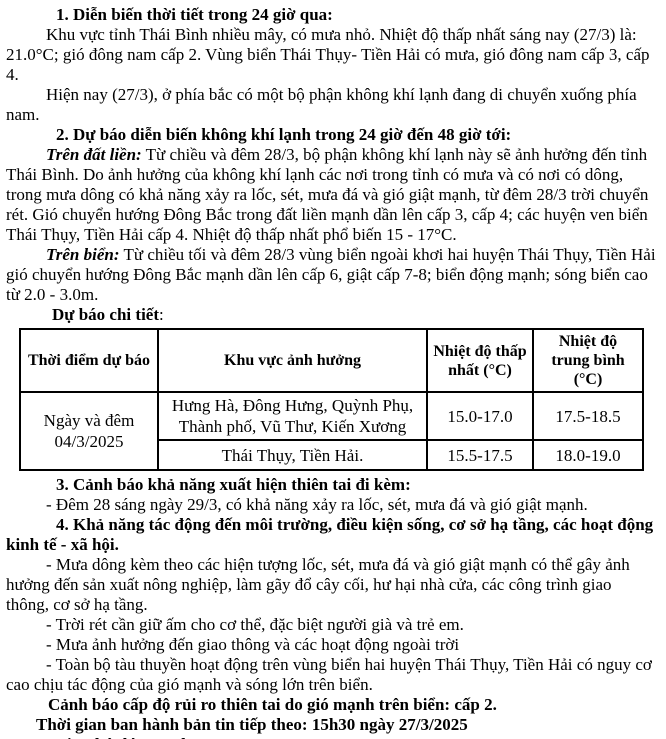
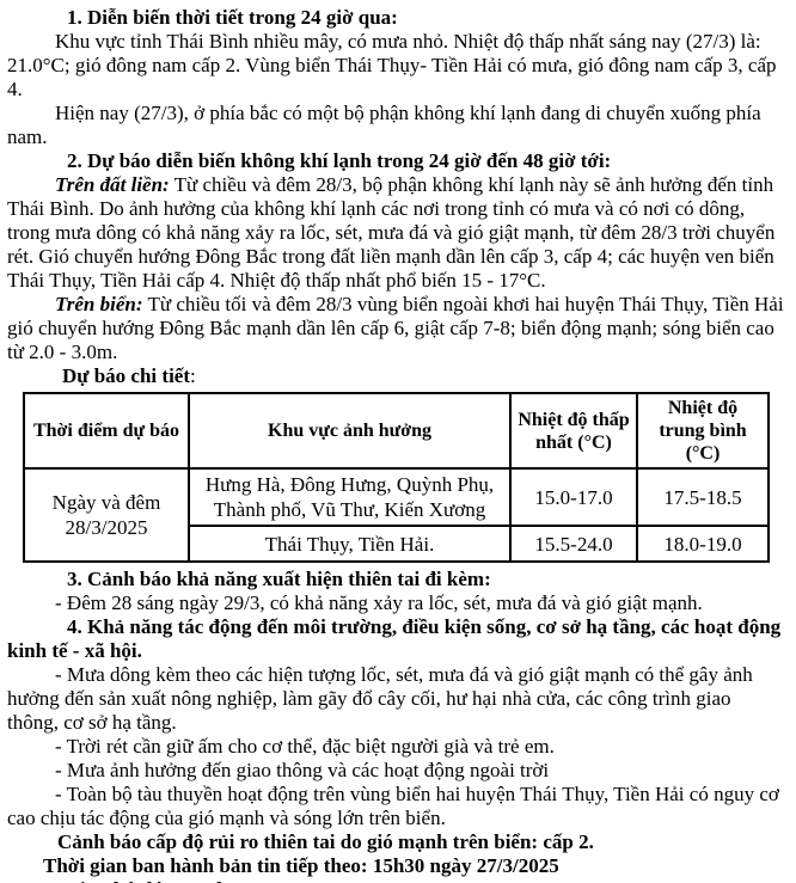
  1. Diễn biến thời tiết trong 24 giờ qua:
  Khu vực tỉnh Thái Bình nhiều mây, có mưa nhỏ. Nhiệt độ thấp nhất sáng nay (27/3) là: 21.0°C; gió đông nam cấp 2. Vùng biển Thái Thụy- Tiền Hải có mưa, gió đông nam cấp 3, cấp 4.
  Hiện nay (27/3), ở phía bắc có một bộ phận không khí lạnh đang di chuyển xuống phía nam.
  2. Dự báo diễn biến không khí lạnh trong 24 giờ đến 48 giờ tới:
  Trên đất liền: Từ chiều và đêm 28/3, bộ phận không khí lạnh này sẽ ảnh hưởng đến tỉnh Thái Bình. Do ảnh hưởng của không khí lạnh các nơi trong tỉnh có mưa và có nơi có dông, trong mưa dông có khả năng xảy ra lốc, sét, mưa đá và gió giật mạnh, từ đêm 28/3 trời chuyển rét. Gió chuyển hướng Đông Bắc trong đất liền mạnh dần lên cấp 3, cấp 4; các huyện ven biển Thái Thụy, Tiền Hải cấp 4. Nhiệt độ thấp nhất phổ biến 15 - 17°C.
  Trên biển: Từ chiều tối và đêm 28/3 vùng biển ngoài khơi hai huyện Thái Thụy, Tiền Hải gió chuyển hướng Đông Bắc mạnh dần lên cấp 6, giật cấp 7-8; biển động mạnh; sóng biển cao từ 2.0 - 3.0m.
  Dự báo chi tiết:
  Thời điểm dự báo	Khu vực ảnh hưởng	Nhiệt độ thấp nhất (°C)	Nhiệt độ trung bình (°C)
- Ngày và đêm 04/3/2025	Hưng Hà, Đông Hưng, Quỳnh Phụ, Thành phố, Vũ Thư, Kiến Xương	15.0-17.0	17.5-18.5
+ Ngày và đêm 28/3/2025	Hưng Hà, Đông Hưng, Quỳnh Phụ, Thành phố, Vũ Thư, Kiến Xương	15.0-17.0	17.5-18.5
- Thái Thụy, Tiền Hải.	15.5-17.5	18.0-19.0
+ Thái Thụy, Tiền Hải.	15.5-24.0	18.0-19.0
  3. Cảnh báo khả năng xuất hiện thiên tai đi kèm:
  - Đêm 28 sáng ngày 29/3, có khả năng xảy ra lốc, sét, mưa đá và gió giật mạnh.
  4. Khả năng tác động đến môi trường, điều kiện sống, cơ sở hạ tầng, các hoạt động kinh tế - xã hội.
  - Mưa dông kèm theo các hiện tượng lốc, sét, mưa đá và gió giật mạnh có thể gây ảnh hưởng đến sản xuất nông nghiệp, làm gãy đổ cây cối, hư hại nhà cửa, các công trình giao thông, cơ sở hạ tầng.
  - Trời rét cần giữ ấm cho cơ thể, đặc biệt người già và trẻ em.
  - Mưa ảnh hưởng đến giao thông và các hoạt động ngoài trời
  - Toàn bộ tàu thuyền hoạt động trên vùng biển hai huyện Thái Thụy, Tiền Hải có nguy cơ cao chịu tác động của gió mạnh và sóng lớn trên biển.
  Cảnh báo cấp độ rủi ro thiên tai do gió mạnh trên biển: cấp 2.
  Thời gian ban hành bản tin tiếp theo: 15h30 ngày 27/3/2025
